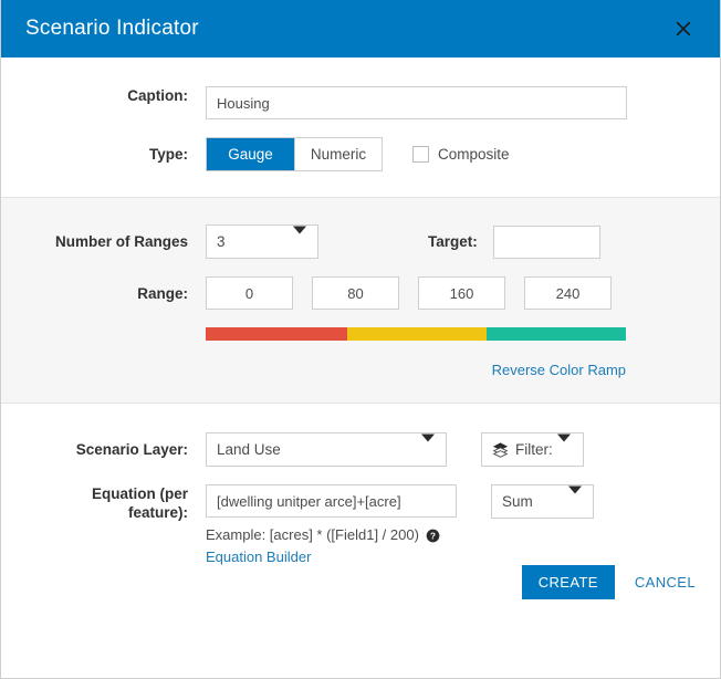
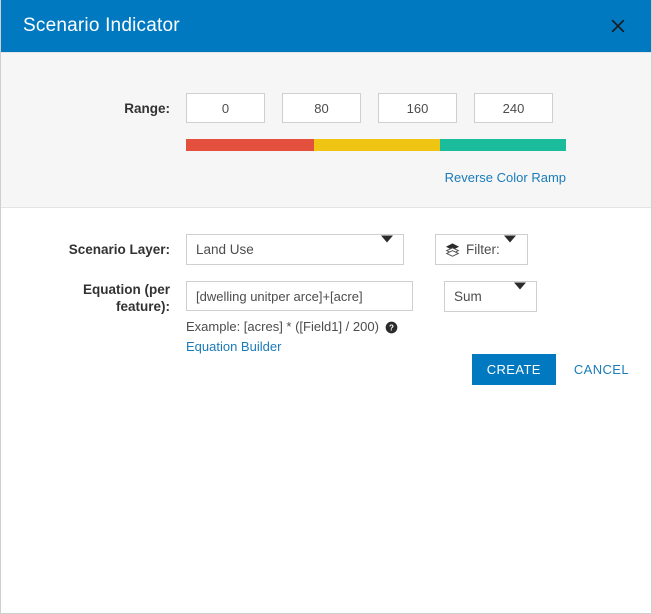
  Scenario Indicator
- Caption:
- Housing
- Type:
- Gauge
- Numeric
- Composite
- Number of Ranges
- 3
- Target:
  Range:
  0
  80
  160
  240
  Reverse Color Ramp
  Scenario Layer:
  Land Use
  Filter:
  Equation (per
  feature):
  [dwelling unitper arce]+[acre]
  Sum
  Example: [acres] * ([Field1] / 200)
  ?
  Equation Builder
  CREATE
  CANCEL
